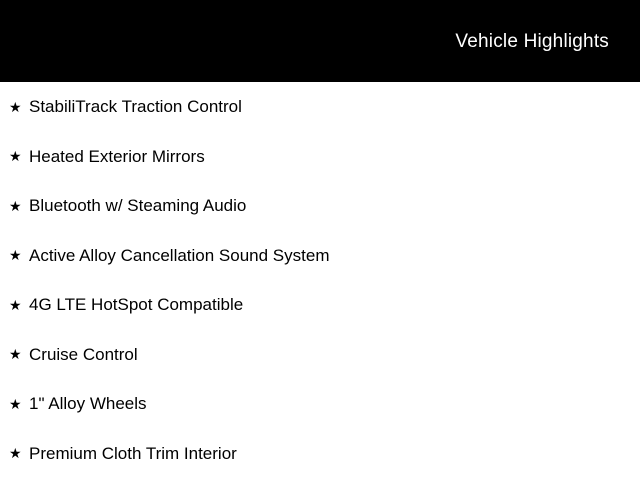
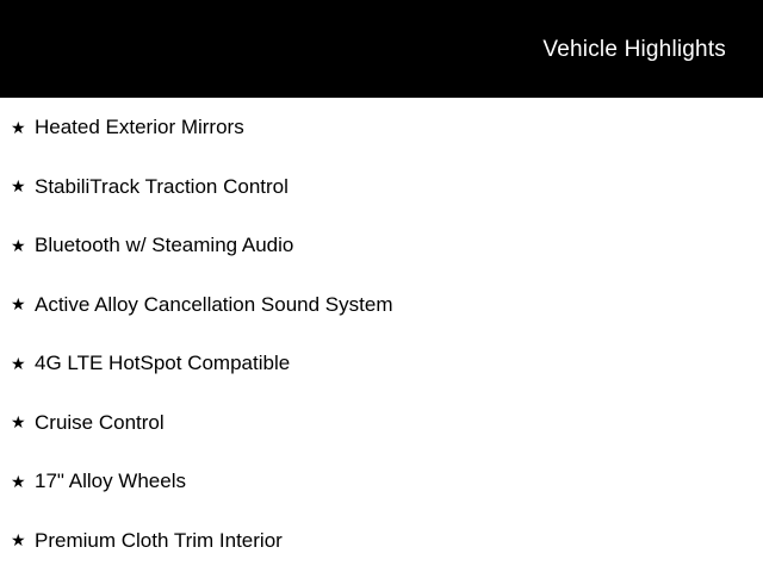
  Vehicle Highlights
  ★
- StabiliTrack Traction Control
+ Heated Exterior Mirrors
  ★
- Heated Exterior Mirrors
+ StabiliTrack Traction Control
  ★
  Bluetooth w/ Steaming Audio
  ★
  Active Alloy Cancellation Sound System
  ★
  4G LTE HotSpot Compatible
  ★
  Cruise Control
  ★
- 1" Alloy Wheels
+ 17" Alloy Wheels
  ★
  Premium Cloth Trim Interior
